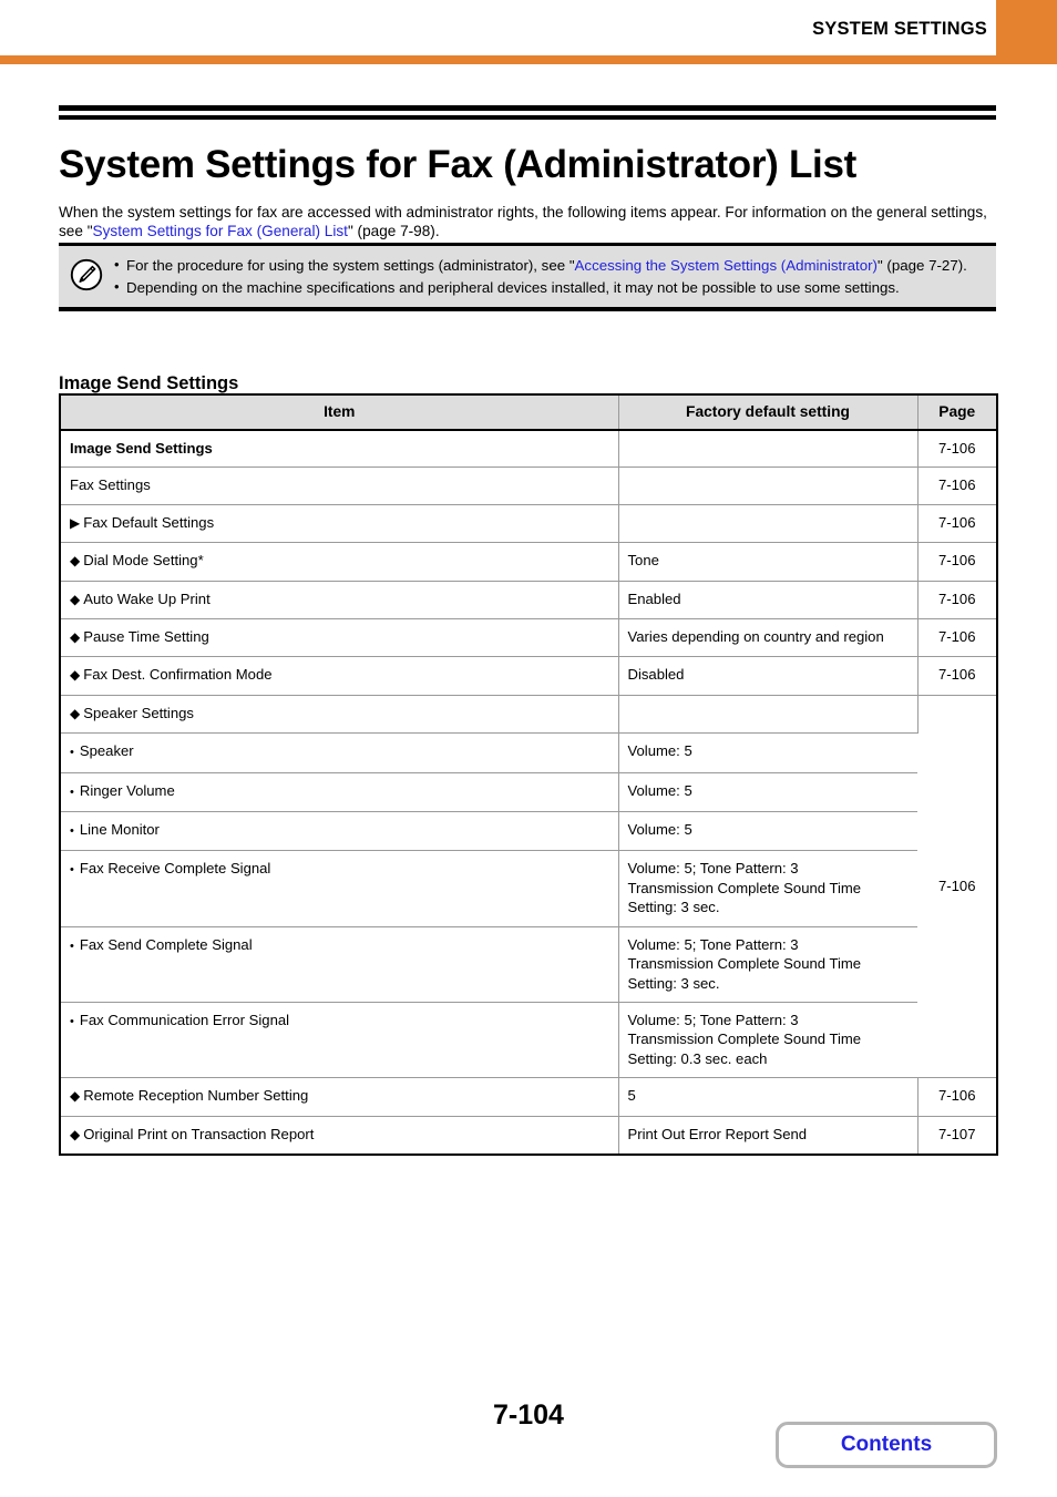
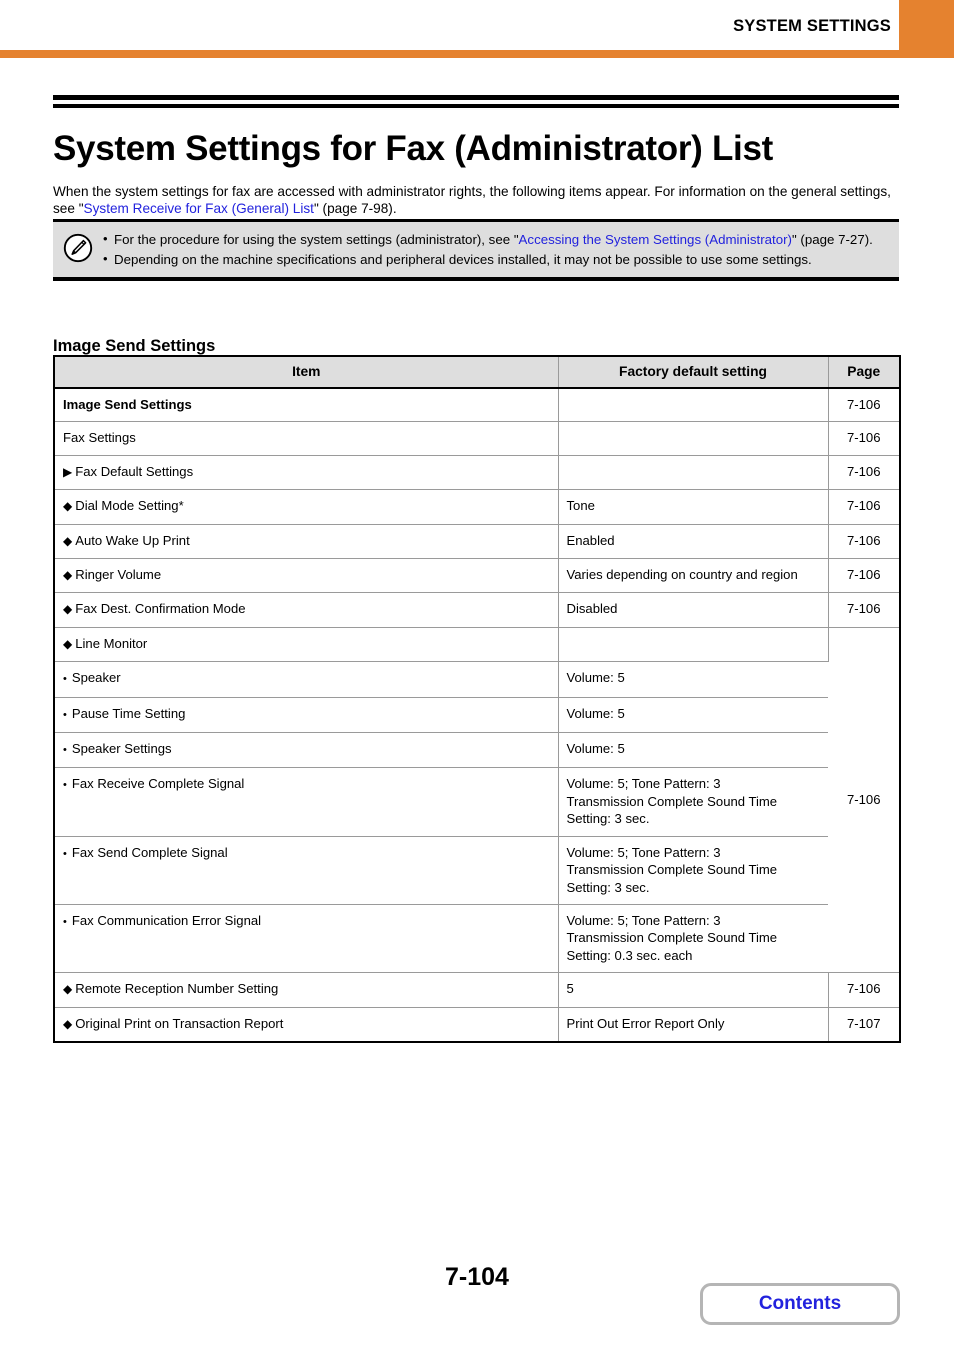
  SYSTEM SETTINGS
  System Settings for Fax (Administrator) List
- When the system settings for fax are accessed with administrator rights, the following items appear. For information on the general settings, see "System Settings for Fax (General) List" (page 7-98).
+ When the system settings for fax are accessed with administrator rights, the following items appear. For information on the general settings, see "System Receive for Fax (General) List" (page 7-98).
  •
  For the procedure for using the system settings (administrator), see "Accessing the System Settings (Administrator)" (page 7-27).
  •
  Depending on the machine specifications and peripheral devices installed, it may not be possible to use some settings.
  Image Send Settings
  Item	Factory default setting	Page
  Image Send Settings		7-106
  Fax Settings		7-106
  ▶ Fax Default Settings		7-106
  ◆ Dial Mode Setting*	Tone	7-106
  ◆ Auto Wake Up Print	Enabled	7-106
- ◆ Pause Time Setting	Varies depending on country and region	7-106
+ ◆ Ringer Volume	Varies depending on country and region	7-106
  ◆ Fax Dest. Confirmation Mode	Disabled	7-106
- ◆ Speaker Settings		7-106
+ ◆ Line Monitor		7-106
  • Speaker	Volume: 5
- • Ringer Volume	Volume: 5
+ • Pause Time Setting	Volume: 5
- • Line Monitor	Volume: 5
+ • Speaker Settings	Volume: 5
  • Fax Receive Complete Signal	Volume: 5; Tone Pattern: 3Transmission Complete Sound TimeSetting: 3 sec.
  • Fax Send Complete Signal	Volume: 5; Tone Pattern: 3Transmission Complete Sound TimeSetting: 3 sec.
  • Fax Communication Error Signal	Volume: 5; Tone Pattern: 3Transmission Complete Sound TimeSetting: 0.3 sec. each
  ◆ Remote Reception Number Setting	5	7-106
- ◆ Original Print on Transaction Report	Print Out Error Report Send	7-107
+ ◆ Original Print on Transaction Report	Print Out Error Report Only	7-107
  7-104
  Contents
